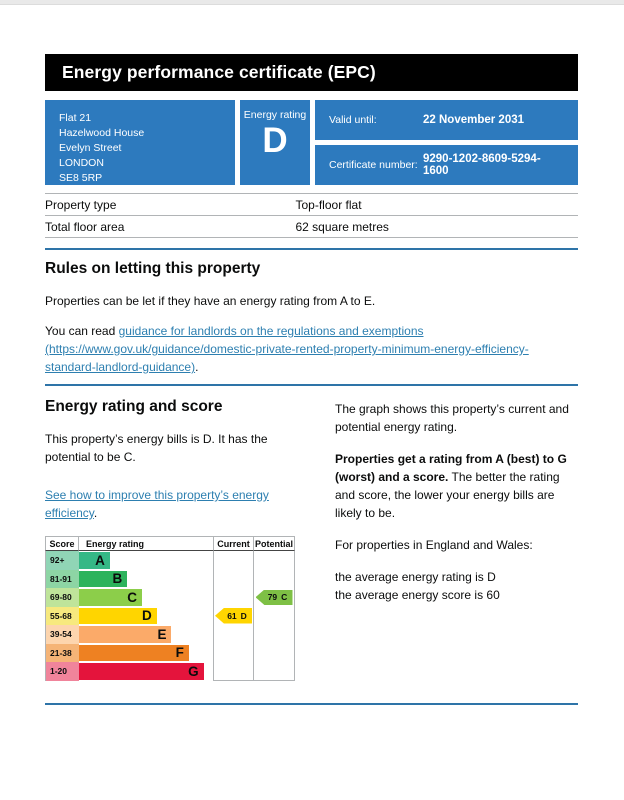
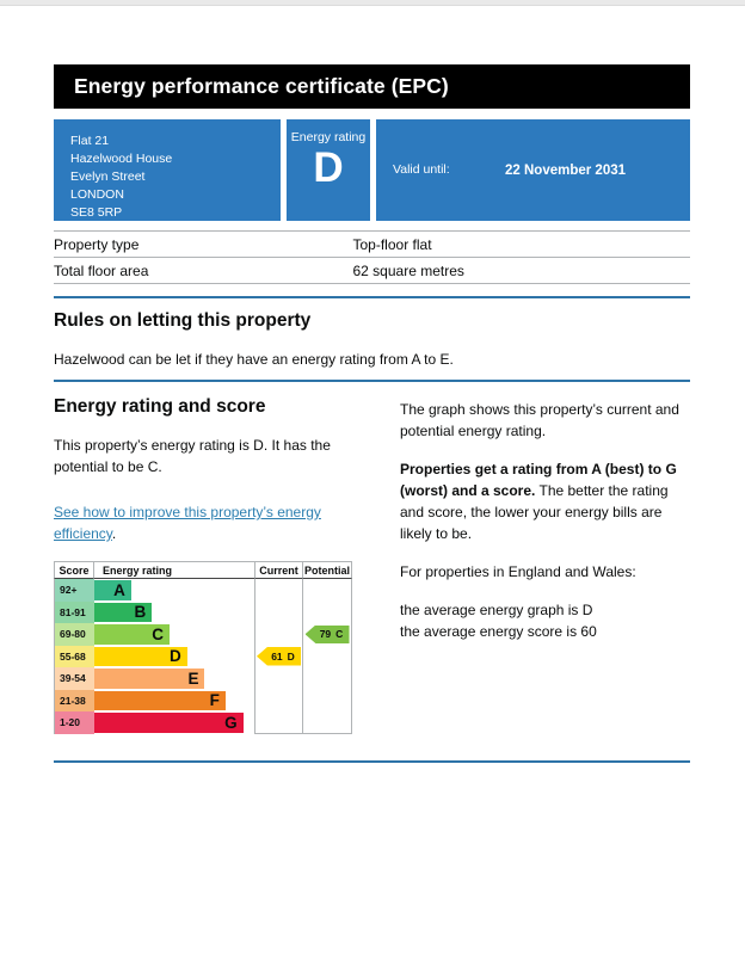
  Energy performance certificate (EPC)
  Flat 21
  Hazelwood House
  Evelyn Street
  LONDON
  SE8 5RP
  Energy rating
  D
  Valid until:
  22 November 2031
- Certificate number:
- 9290-1202-8609-5294-1600
  Property type
  Top-floor flat
  Total floor area
  62 square metres
  Rules on letting this property
- Properties can be let if they have an energy rating from A to E.
+ Hazelwood can be let if they have an energy rating from A to E.
- You can read guidance for landlords on the regulations and exemptions (https://www.gov.uk/guidance/domestic-private-rented-property-minimum-energy-efficiency-standard-landlord-guidance).
  Energy rating and score
- This property’s energy bills is D. It has the potential to be C.
+ This property’s energy rating is D. It has the potential to be C.
  See how to improve this property’s energy efficiency.
  Score
  Energy rating
  Current
  Potential
  92+
  A
  81-91
  B
  69-80
  C
  79
  C
  55-68
  D
  61
  D
  39-54
  E
  21-38
  F
  1-20
  G
  The graph shows this property’s current and potential energy rating.
  Properties get a rating from A (best) to G (worst) and a score. The better the rating and score, the lower your energy bills are likely to be.
  For properties in England and Wales:
- the average energy rating is D
+ the average energy graph is D
  the average energy score is 60
